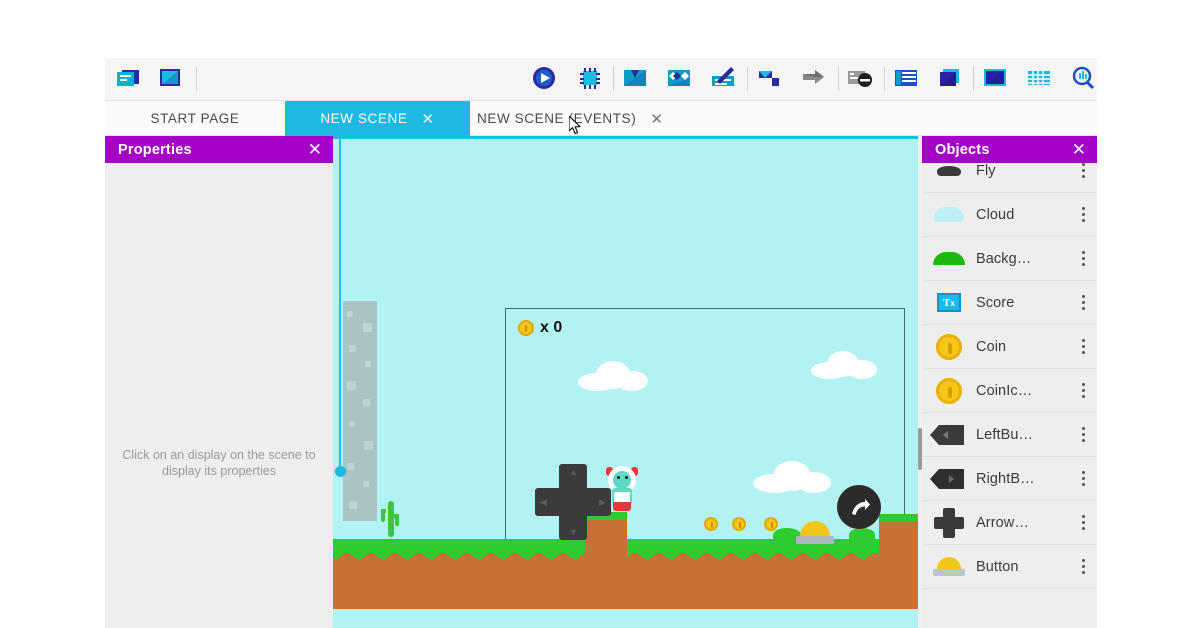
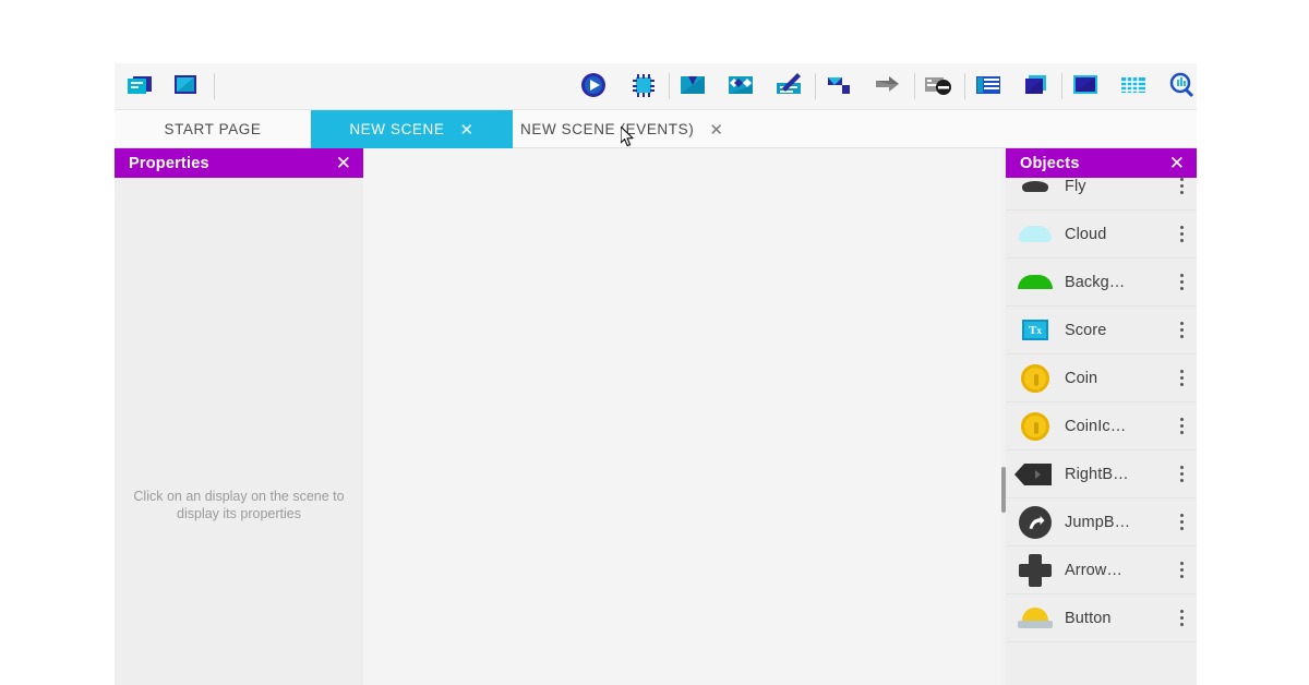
  START PAGE
  NEW SCENE
  ✕
  NEW SCENEEVENTS)
  ✕
  Properties
  ✕
  Click on an display on the scene to display its properties
- x 0
- ◀
- ▶
- ▲
- ▼
  Objects
  ✕
  Fly
  Cloud
  Backg…
  T
  x
  Score
  Coin
  CoinIc…
- LeftBu…
  RightB…
+ JumpB…
  Arrow…
  Button
